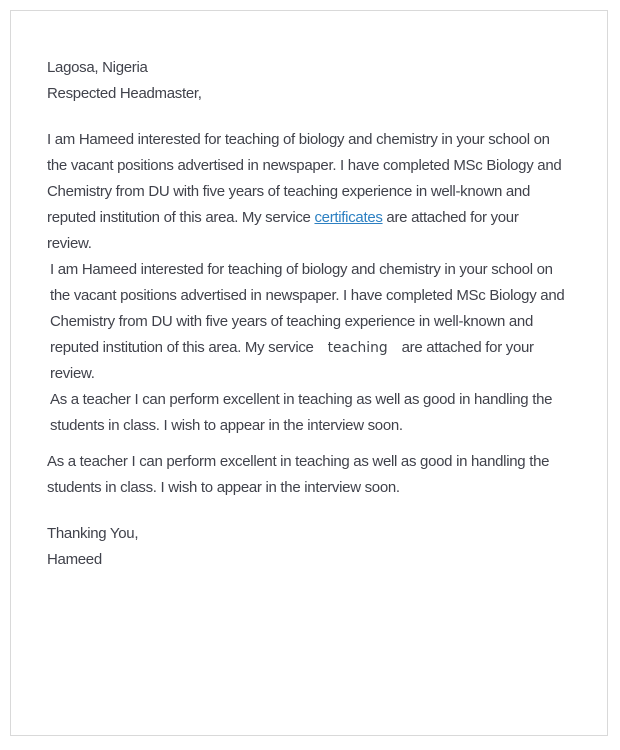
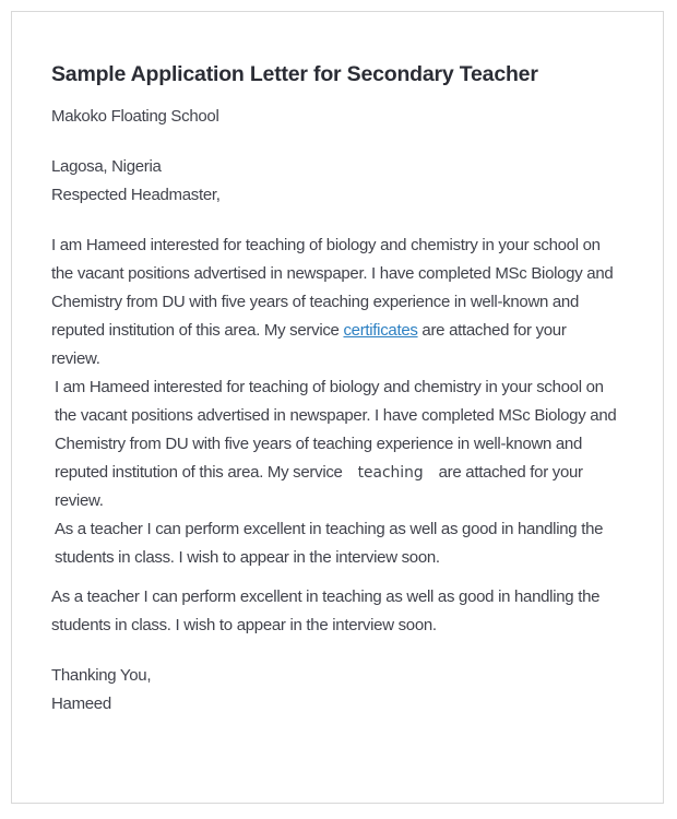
+ Sample Application Letter for Secondary Teacher
+ Makoko Floating School
  Lagosa, Nigeria
  Respected Headmaster,
  I am Hameed interested for teaching of biology and chemistry in your school on
  the vacant positions advertised in newspaper. I have completed MSc Biology and
  Chemistry from DU with five years of teaching experience in well-known and
  reputed institution of this area. My service certificates are attached for your
  review.
  I am Hameed interested for teaching of biology and chemistry in your school on
  the vacant positions advertised in newspaper. I have completed MSc Biology and
  Chemistry from DU with five years of teaching experience in well-known and
  reputed institution of this area. My service teaching are attached for your
  review.
  As a teacher I can perform excellent in teaching as well as good in handling the
  students in class. I wish to appear in the interview soon.
  As a teacher I can perform excellent in teaching as well as good in handling the
  students in class. I wish to appear in the interview soon.
  Thanking You,
  Hameed
